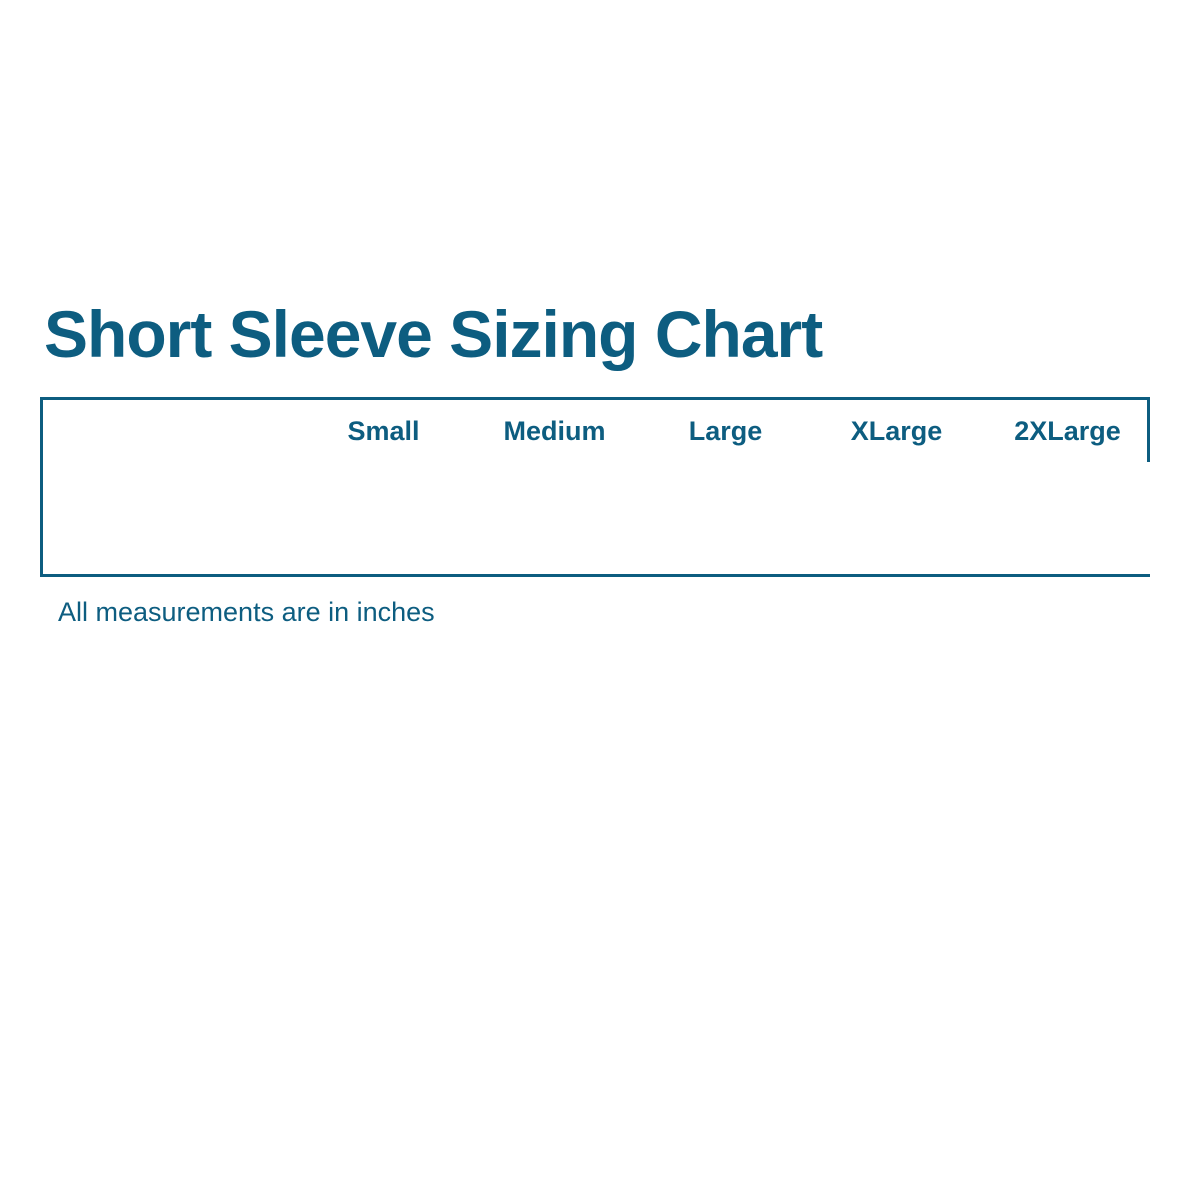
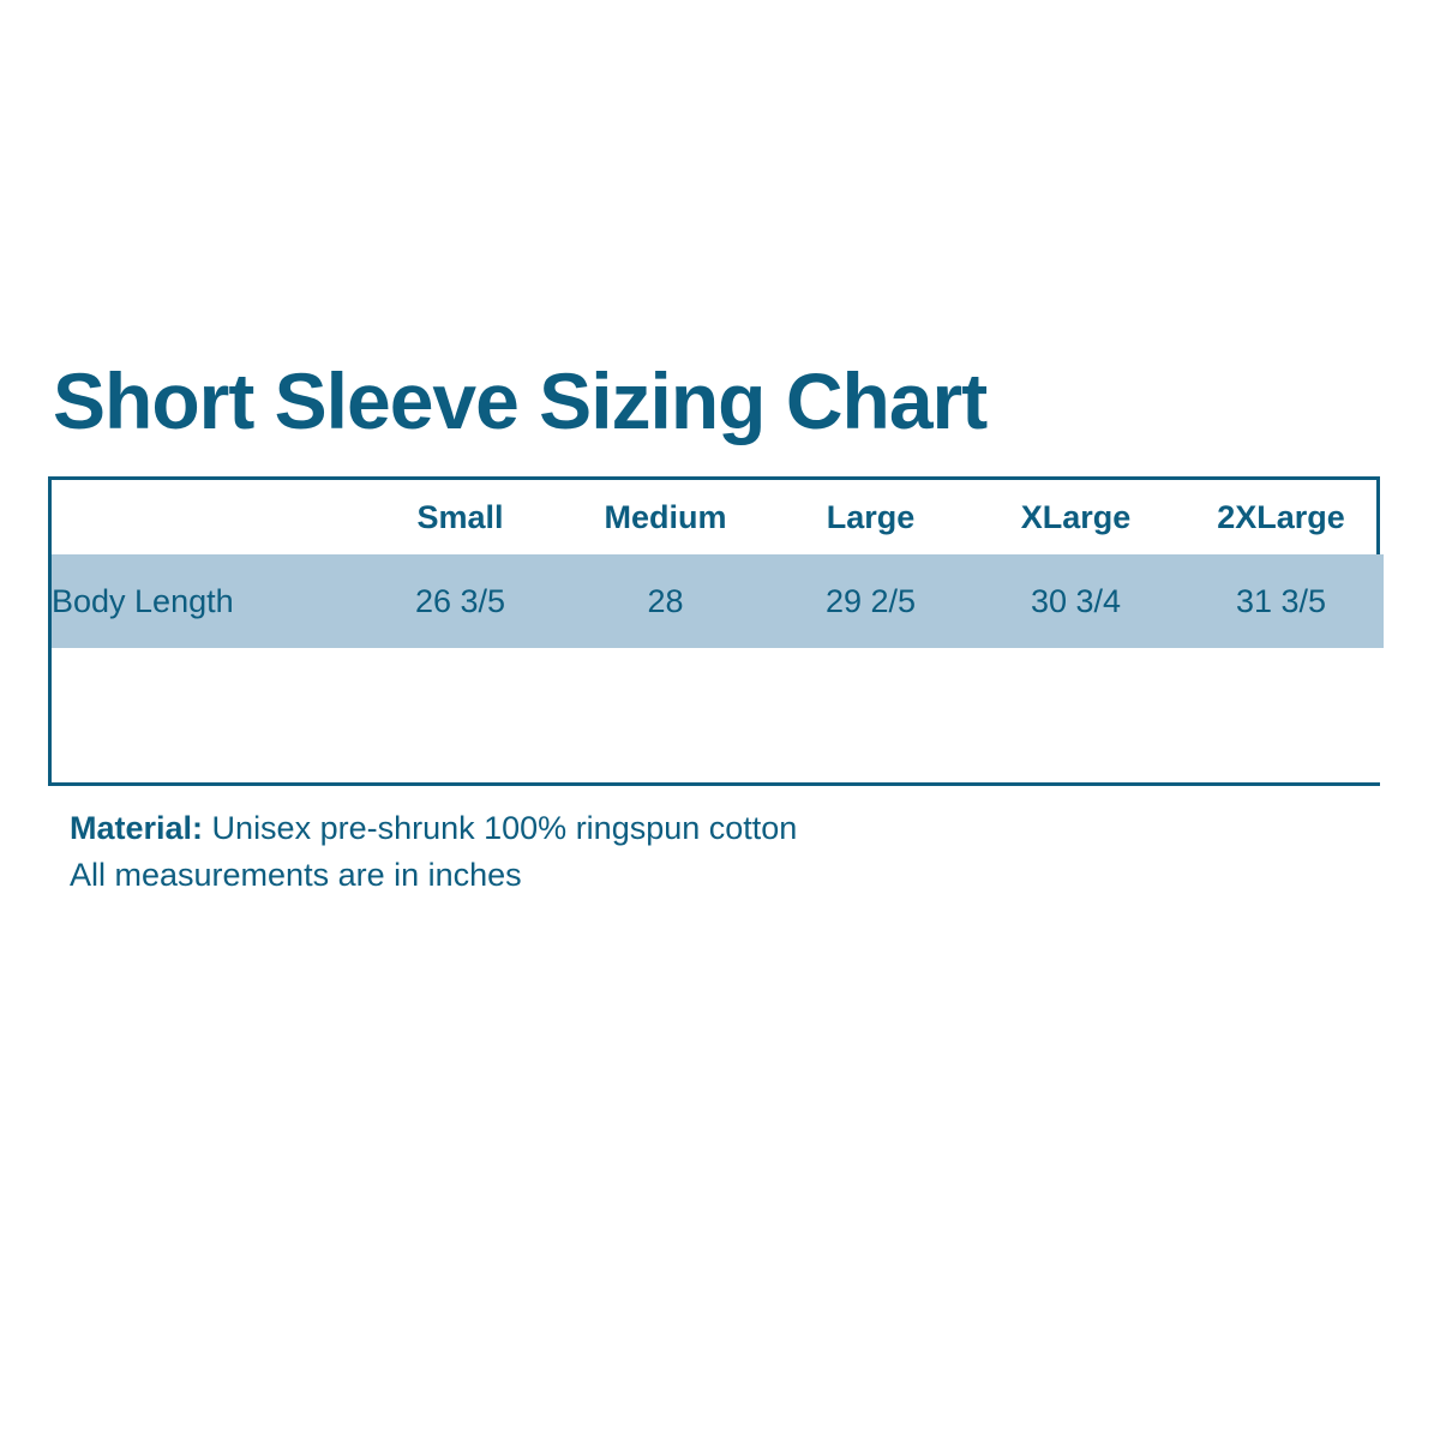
  Short Sleeve Sizing Chart
  	Small	Medium	Large	XLarge	2XLarge
+ Body Length	26 3/5	28	29 2/5	30 3/4	31 3/5
+ Material: Unisex pre-shrunk 100% ringspun cotton
  All measurements are in inches
